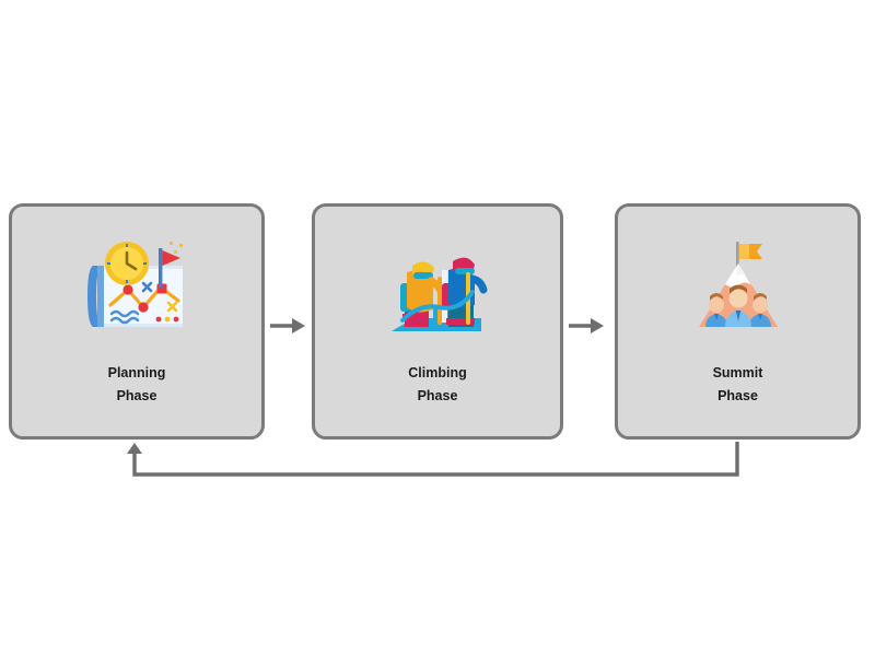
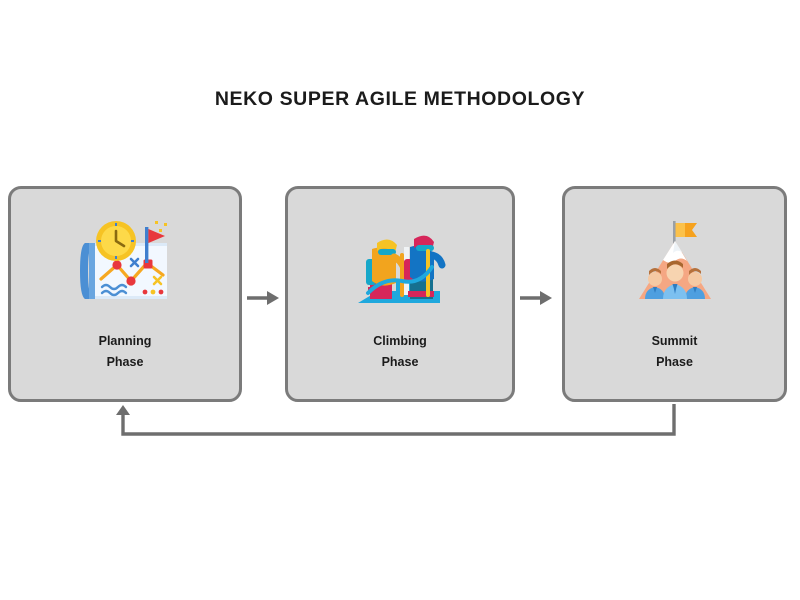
+ NEKO SUPER AGILE METHODOLOGY
  Planning
  Phase
  Climbing
  Phase
  Summit
  Phase
